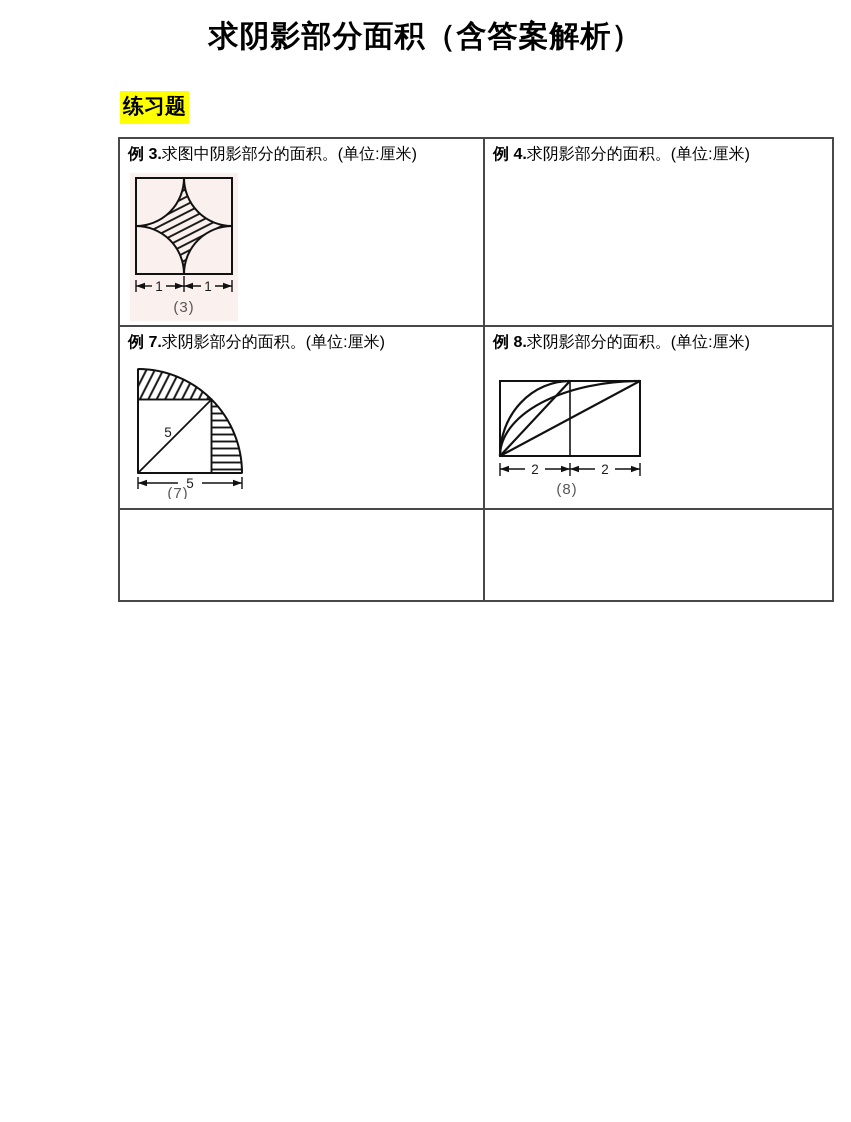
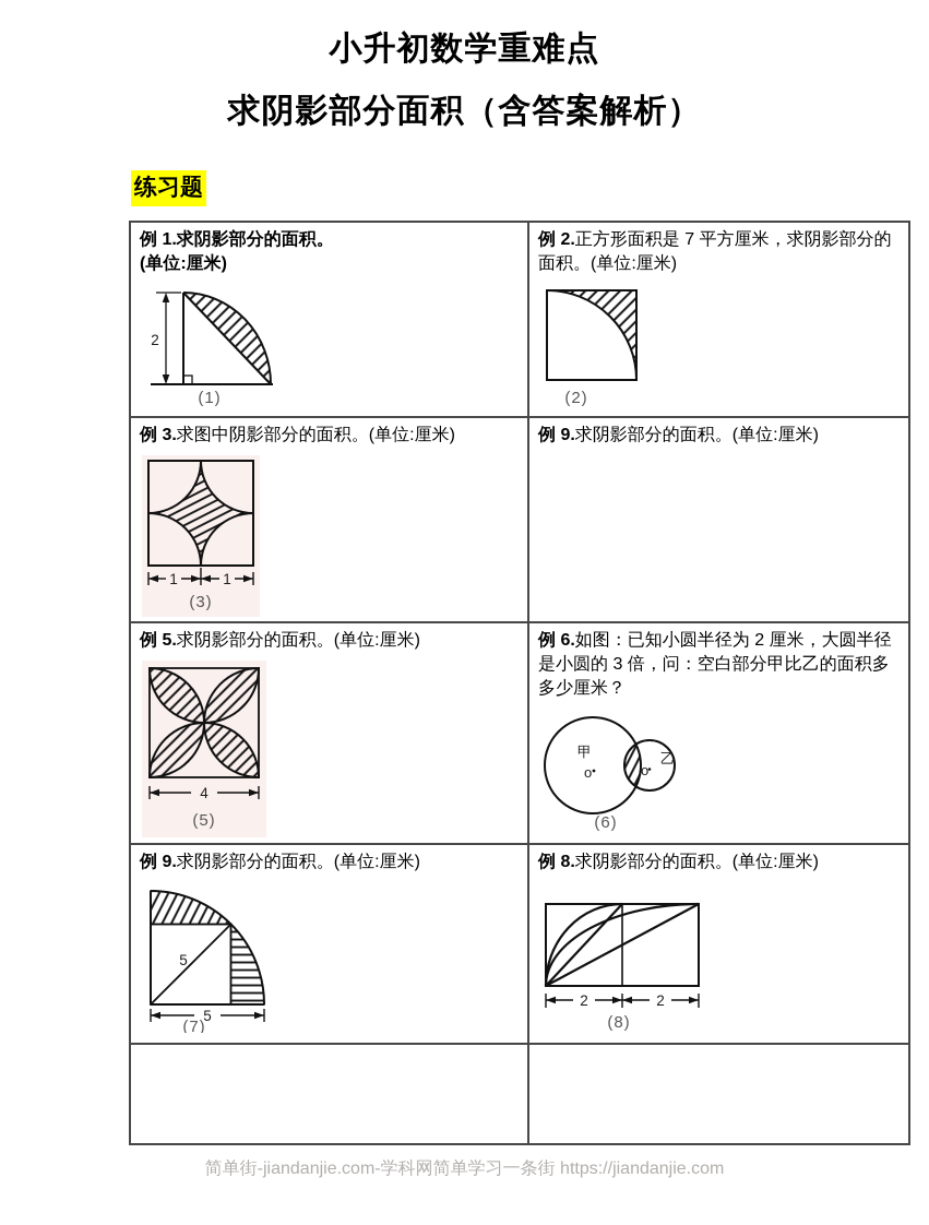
+ 小升初数学重难点
  求阴影部分面积（含答案解析）
  练习题
+ 例 1.求阴影部分的面积。 (单位:厘米) 2 (1)	例 2.正方形面积是 7 平方厘米，求阴影部分的面积。(单位:厘米) (2)
- 例 3.求图中阴影部分的面积。(单位:厘米) 1 1 (3)	例 4.求阴影部分的面积。(单位:厘米)
+ 例 3.求图中阴影部分的面积。(单位:厘米) 1 1 (3)	例 9.求阴影部分的面积。(单位:厘米)
+ 例 5.求阴影部分的面积。(单位:厘米) 4 (5)	例 6.如图：已知小圆半径为 2 厘米，大圆半径是小圆的 3 倍，问：空白部分甲比乙的面积多多少厘米？ 甲 o o 乙 (6)
- 例 7.求阴影部分的面积。(单位:厘米) 5 5 (7)	例 8.求阴影部分的面积。(单位:厘米) 2 2 (8)
+ 例 9.求阴影部分的面积。(单位:厘米) 5 5 (7)	例 8.求阴影部分的面积。(单位:厘米) 2 2 (8)
+ 简单街-jiandanjie.com-学科网简单学习一条街 https://jiandanjie.com
